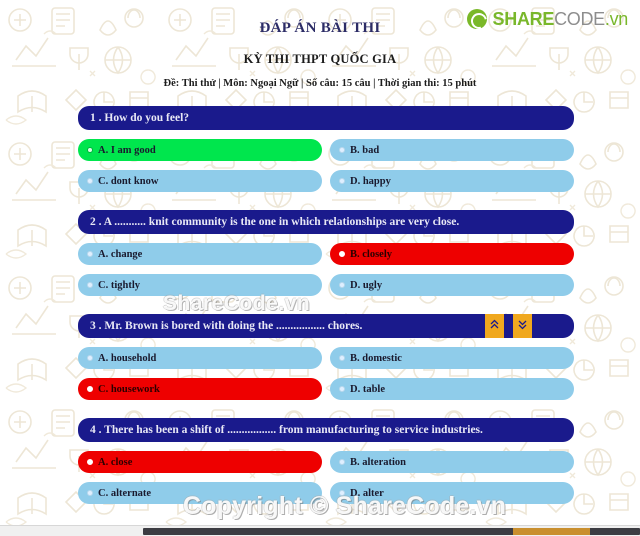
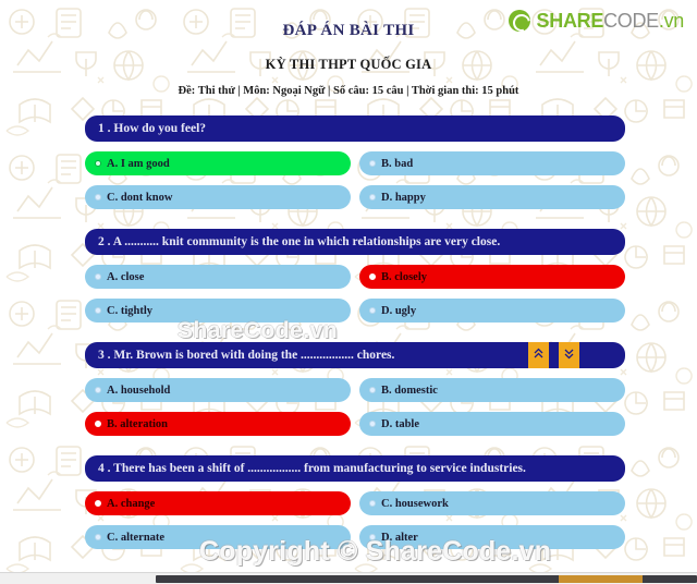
  SHARECODE.vn
  ĐÁP ÁN BÀI THI
  KỲ THI THPT QUỐC GIA
  Đề: Thi thử | Môn: Ngoại Ngữ | Số câu: 15 câu | Thời gian thi: 15 phút
  1 . How do you feel?
  A. I am good
  B. bad
  C. dont know
  D. happy
  2 . A ........... knit community is the one in which relationships are very close.
- A. change
+ A. close
  B. closely
  C. tightly
  D. ugly
  3 . Mr. Brown is bored with doing the ................. chores.
  A. household
  B. domestic
- C. housework
+ B. alteration
  D. table
  4 . There has been a shift of ................. from manufacturing to service industries.
- A. close
+ A. change
- B. alteration
+ C. housework
  C. alternate
  D. alter
  ShareCode.vn
  Copyright © ShareCode.vn
